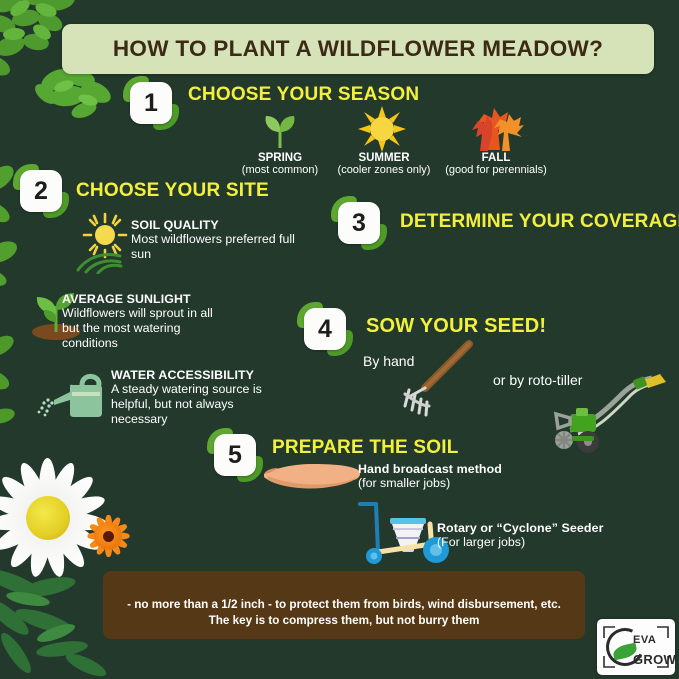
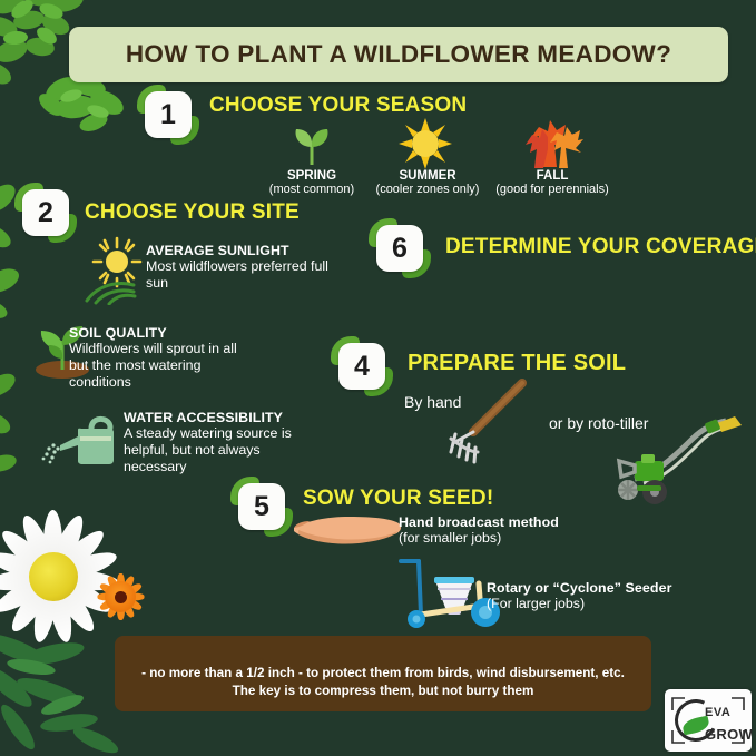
  HOW TO PLANT A WILDFLOWER MEADOW?
  1
  CHOOSE YOUR SEASON
  SPRING
  (most common)
  SUMMER
  (cooler zones only)
  FALL
  (good for perennials)
  2
  CHOOSE YOUR SITE
- SOIL QUALITY
+ AVERAGE SUNLIGHT
  Most wildflowers preferred full sun
- AVERAGE SUNLIGHT
+ SOIL QUALITY
  Wildflowers will sprout in all but the most watering conditions
  WATER ACCESSIBILITY
  A steady watering source is helpful, but not always necessary
- 3
+ 6
  DETERMINE YOUR COVERAG
  4
- SOW YOUR SEED!
+ PREPARE THE SOIL
  By hand
  or by roto-tiller
  5
- PREPARE THE SOIL
+ SOW YOUR SEED!
  Hand broadcast method
  (for smaller jobs)
  Rotary or “Cyclone” Seeder
  (For larger jobs)
  - no more than a 1/2 inch - to protect them from birds, wind disbursement, etc.
  The key is to compress them, but not burry them
  EVA
  GROW
